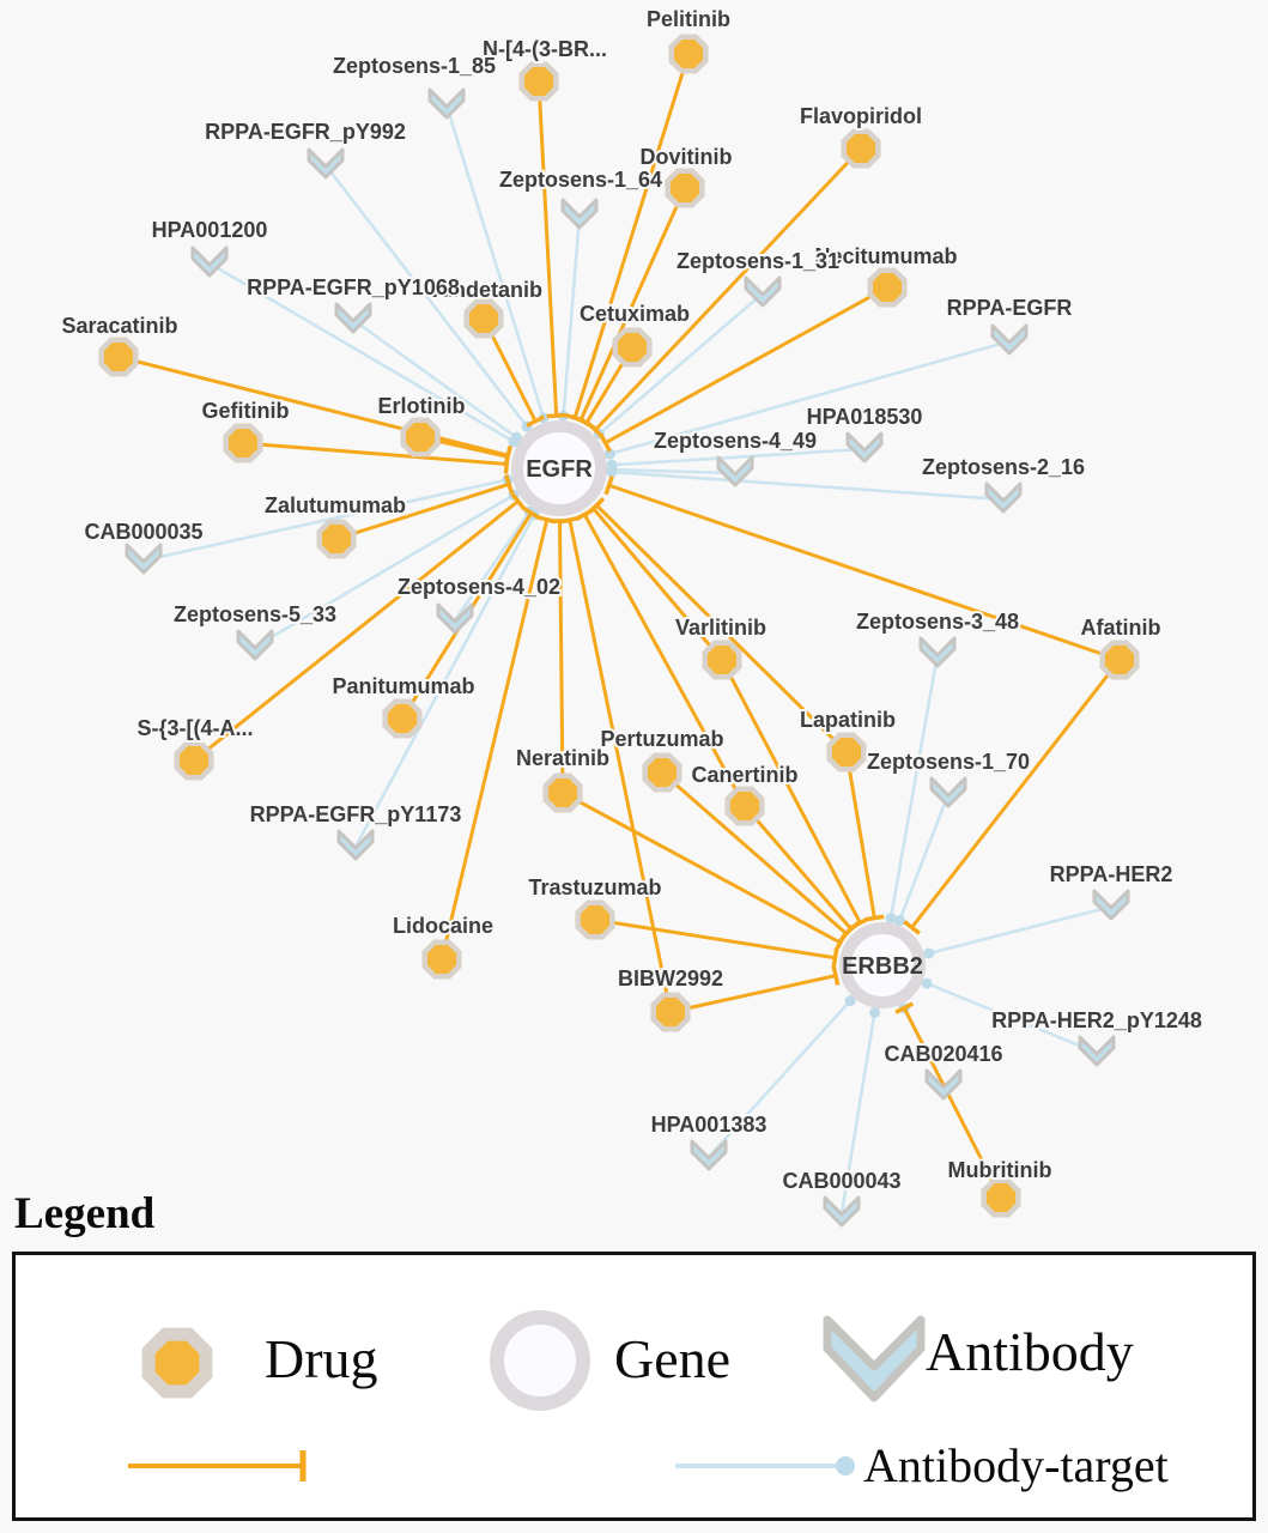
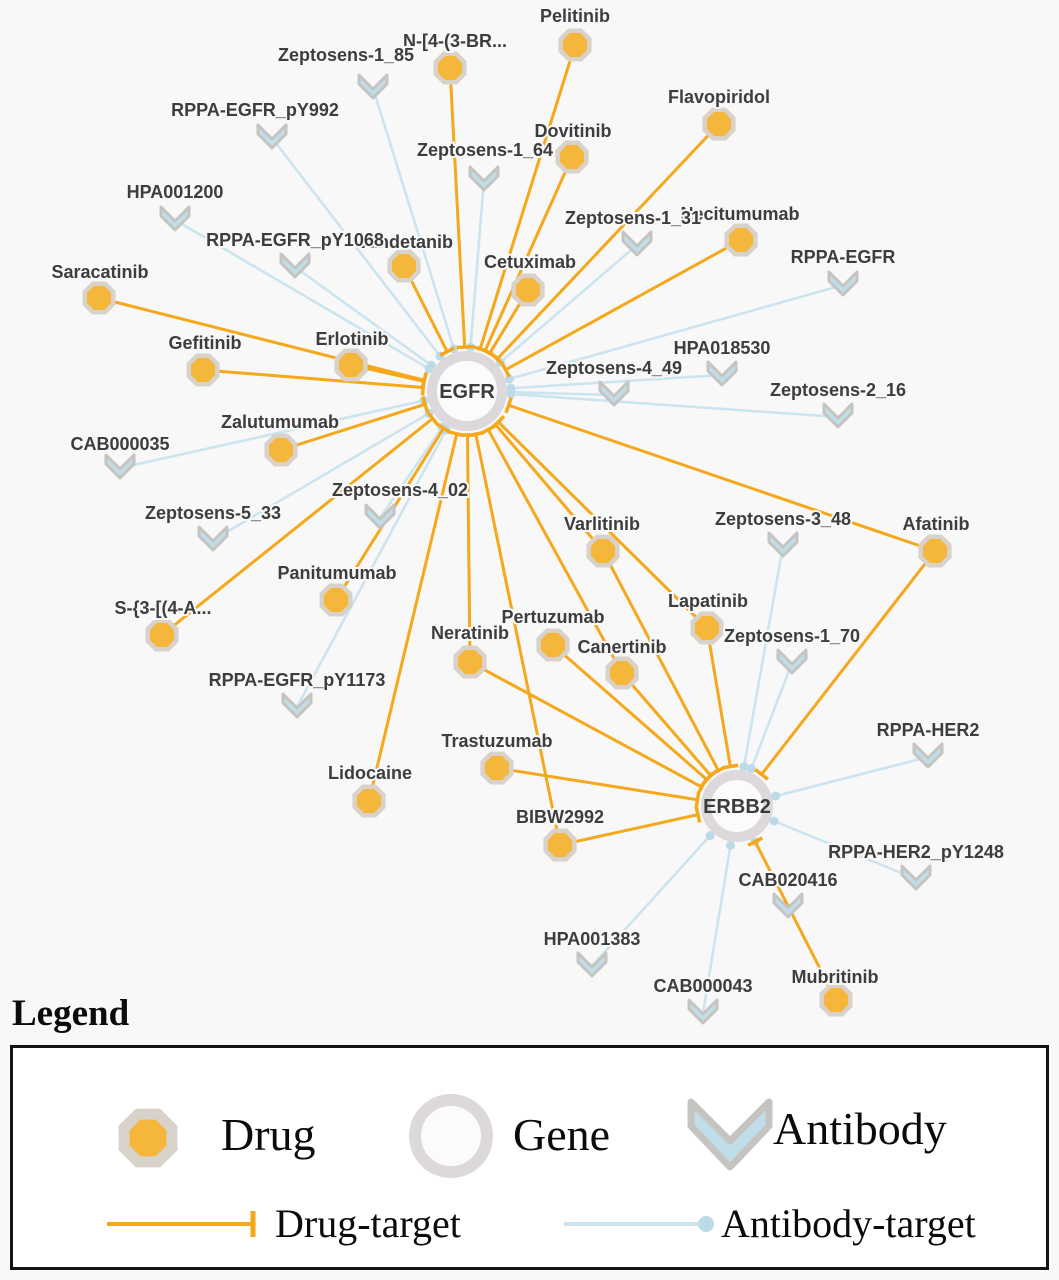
  EGFR
  ERBB2
  Pelitinib
  N-[4-(3-BR...
  Flavopiridol
  Dovitinib
  Necitumumab
  Vandetanib
  Cetuximab
  Saracatinib
  Gefitinib
  Erlotinib
  Zalutumumab
  Panitumumab
  S-{3-[(4-A...
  Lidocaine
  Varlitinib
  Afatinib
  Lapatinib
  Neratinib
  Canertinib
  BIBW2992
  Pertuzumab
  Trastuzumab
  Mubritinib
  Zeptosens-1_85
  RPPA-EGFR_pY992
  Zeptosens-1_64
  HPA001200
  Zeptosens-1_31
  RPPA-EGFR_pY1068
  RPPA-EGFR
  HPA018530
  Zeptosens-4_49
  Zeptosens-2_16
  CAB000035
  Zeptosens-4_02
  Zeptosens-5_33
  RPPA-EGFR_pY1173
  Zeptosens-3_48
  Zeptosens-1_70
  RPPA-HER2
  RPPA-HER2_pY1248
  CAB020416
  HPA001383
  CAB000043
  Legend
  Drug
  Gene
  Antibody
+ Drug-target
  Antibody-target
